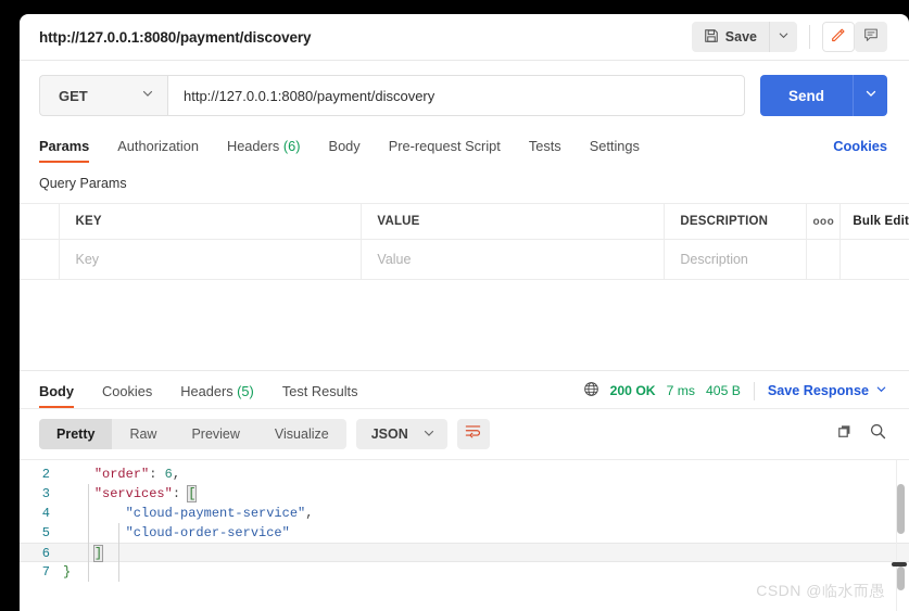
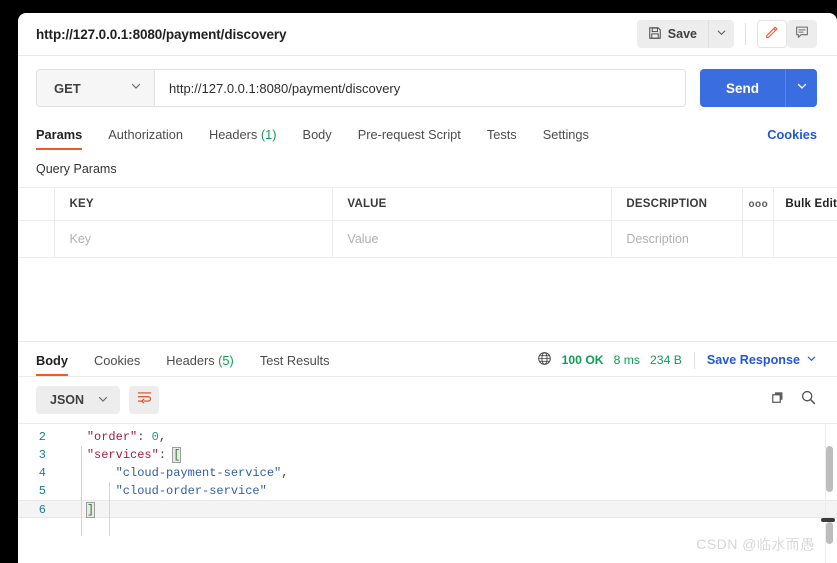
  http://127.0.0.1:8080/payment/discovery
  Save
  GET
  http://127.0.0.1:8080/payment/discovery
  Send
  Params
  Authorization
- Headers (6)
+ Headers (1)
  Body
  Pre-request Script
  Tests
  Settings
  Cookies
  Query Params
  	KEY	VALUE	DESCRIPTION	ooo	Bulk Edit
  	Key	Value	Description
  Body
  Cookies
  Headers (5)
  Test Results
- 200 OK
+ 100 OK
- 7 ms
+ 8 ms
- 405 B
+ 234 B
  Save Response
- Pretty
- Raw
- Preview
- Visualize
  JSON
  2
- "order": 6,
+ "order": 0,
  3
  "services": [
  4
  "cloud-payment-service",
  5
  "cloud-order-service"
  6
  ]
- 7
- }
  CSDN @临水而愚
